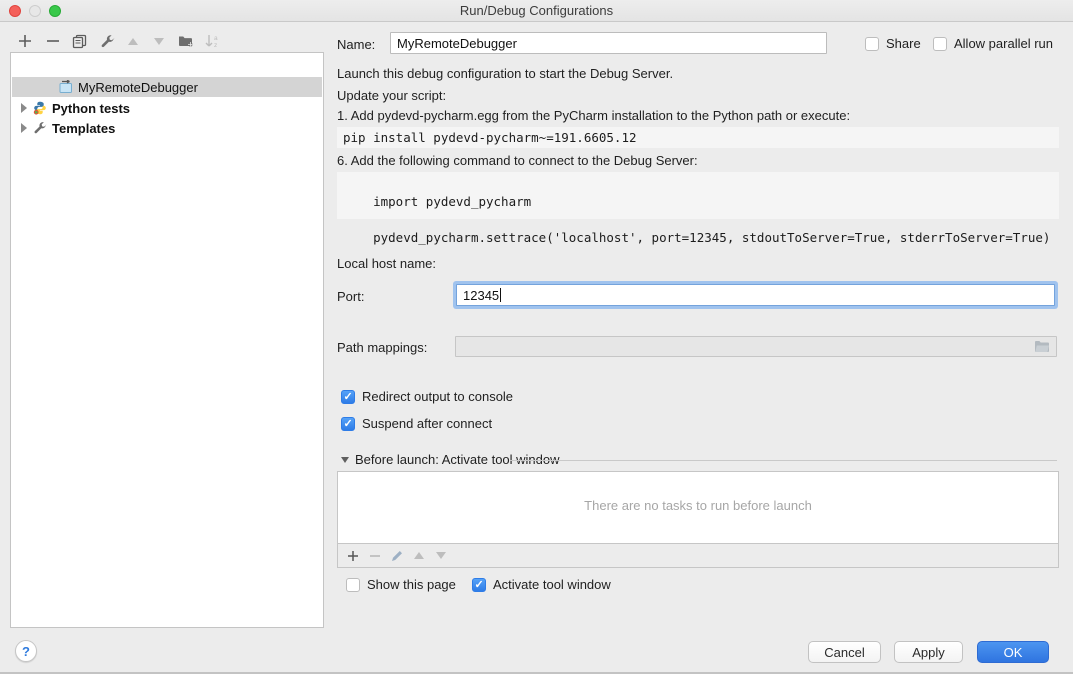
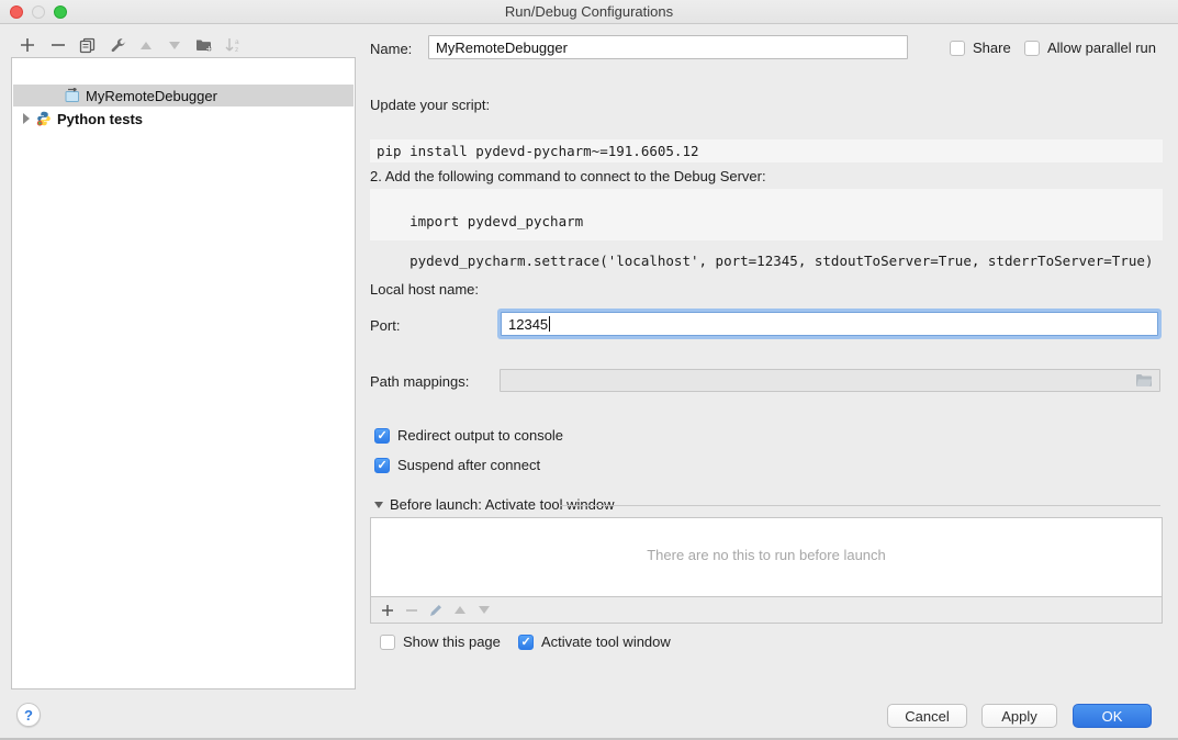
  Run/Debug Configurations
  MyRemoteDebugger
  Python tests
- Templates
  Name:
  MyRemoteDebugger
  Share
  Allow parallel run
- Launch this debug configuration to start the Debug Server.
  Update your script:
- 1. Add pydevd-pycharm.egg from the PyCharm installation to the Python path or execute:
  pip install pydevd-pycharm~=191.6605.12
- 6. Add the following command to connect to the Debug Server:
+ 2. Add the following command to connect to the Debug Server:
  import pydevd_pycharm
  pydevd_pycharm.settrace('localhost', port=12345, stdoutToServer=True, stderrToServer=True)
  Local host name:
  Port:
  12345
  Path mappings:
  Redirect output to console
  Suspend after connect
  Before launch: Activate too
- There are no tasks to run before launch
+ There are no this to run before launch
  Show this page
  Activate tool window
  ?
  Cancel
  Apply
  OK
